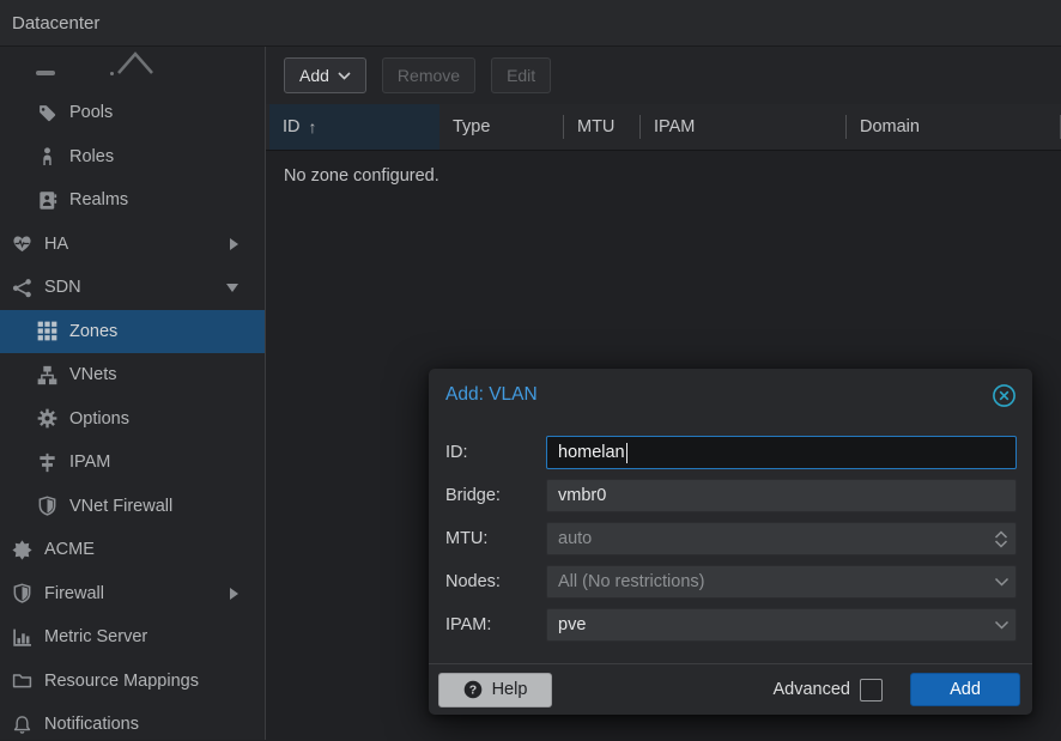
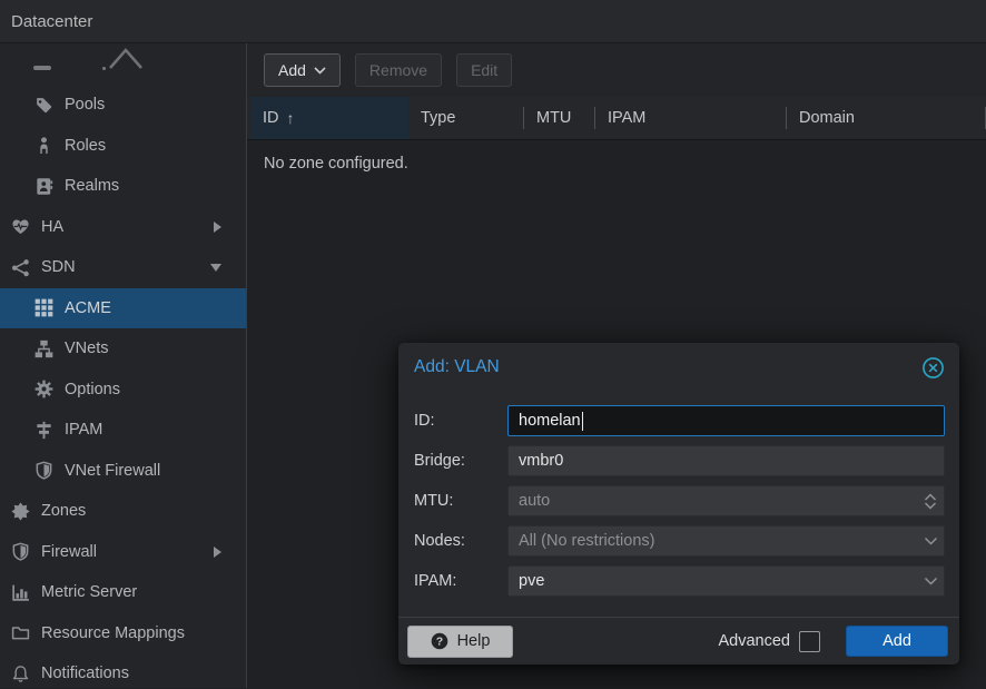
  Datacenter
  Pools
  Roles
  Realms
  HA
  SDN
- Zones
+ ACME
  VNets
  Options
  IPAM
  VNet Firewall
- ACME
+ Zones
  Firewall
  Metric Server
  Resource Mappings
  Notifications
  Add
  Remove
  Edit
  ID
  ↑
  Type
  MTU
  IPAM
  Domain
  No zone configured.
  Add: VLAN
  ID:
  homelan
  Bridge:
  vmbr0
  MTU:
  auto
  Nodes:
  All (No restrictions)
  IPAM:
  pve
  ?
  Help
  Advanced
  Add
